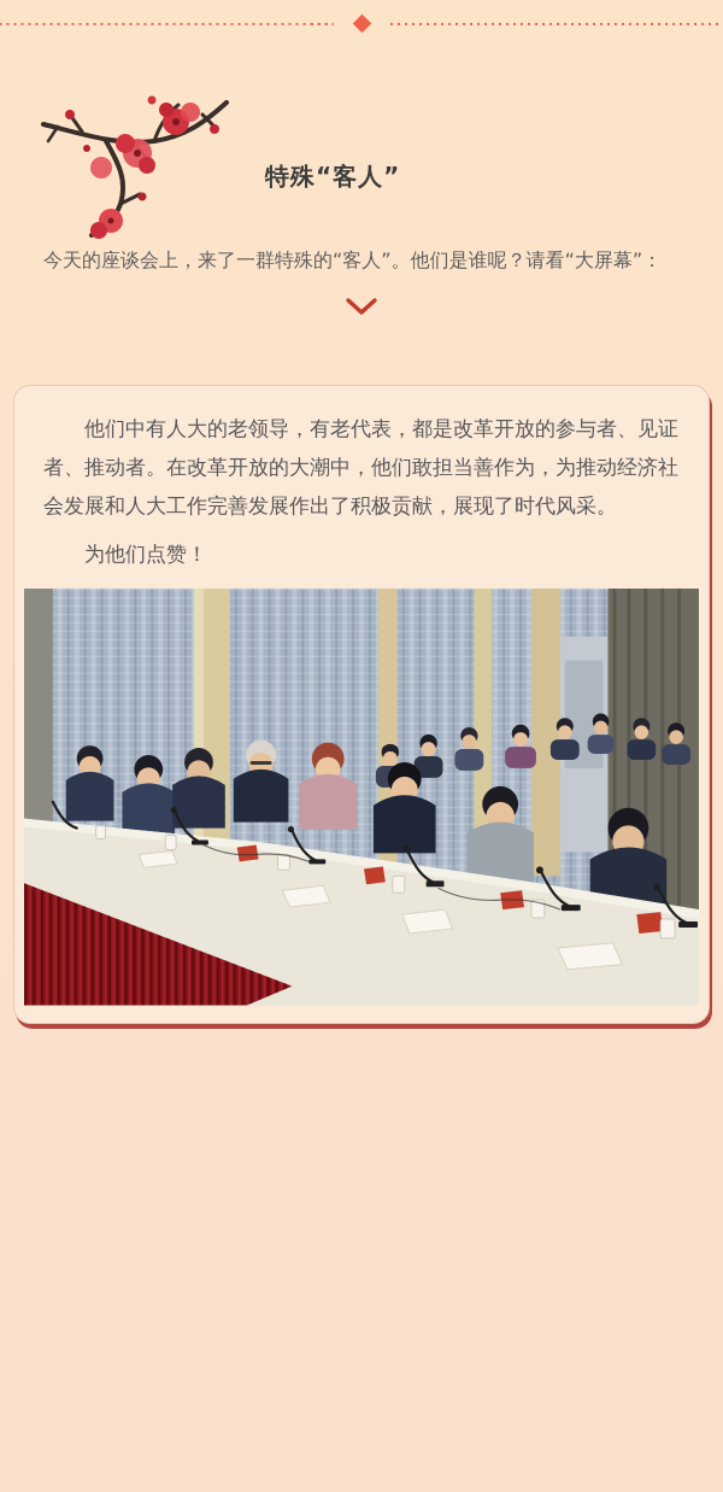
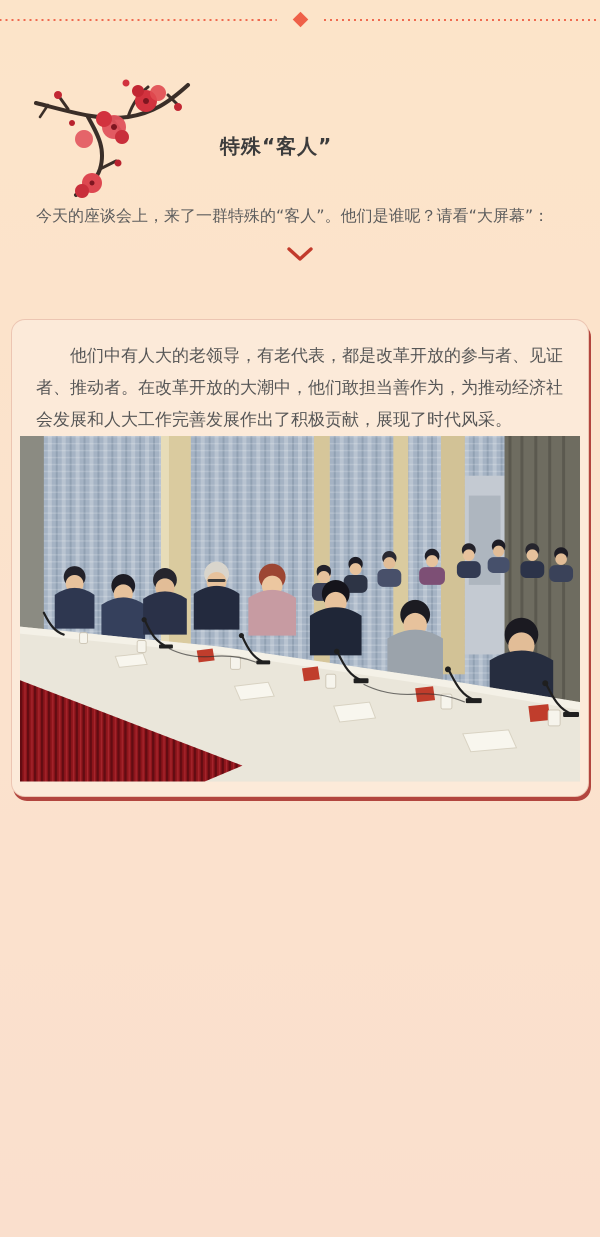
  特殊“客人”
  今天的座谈会上，来了一群特殊的“客人”。他们是谁呢？请看“大屏幕”：
  他们中有人大的老领导，有老代表，都是改革开放的参与者、见证者、推动者。在改革开放的大潮中，他们敢担当善作为，为推动经济社会发展和人大工作完善发展作出了积极贡献，展现了时代风采。
- 为他们点赞！
